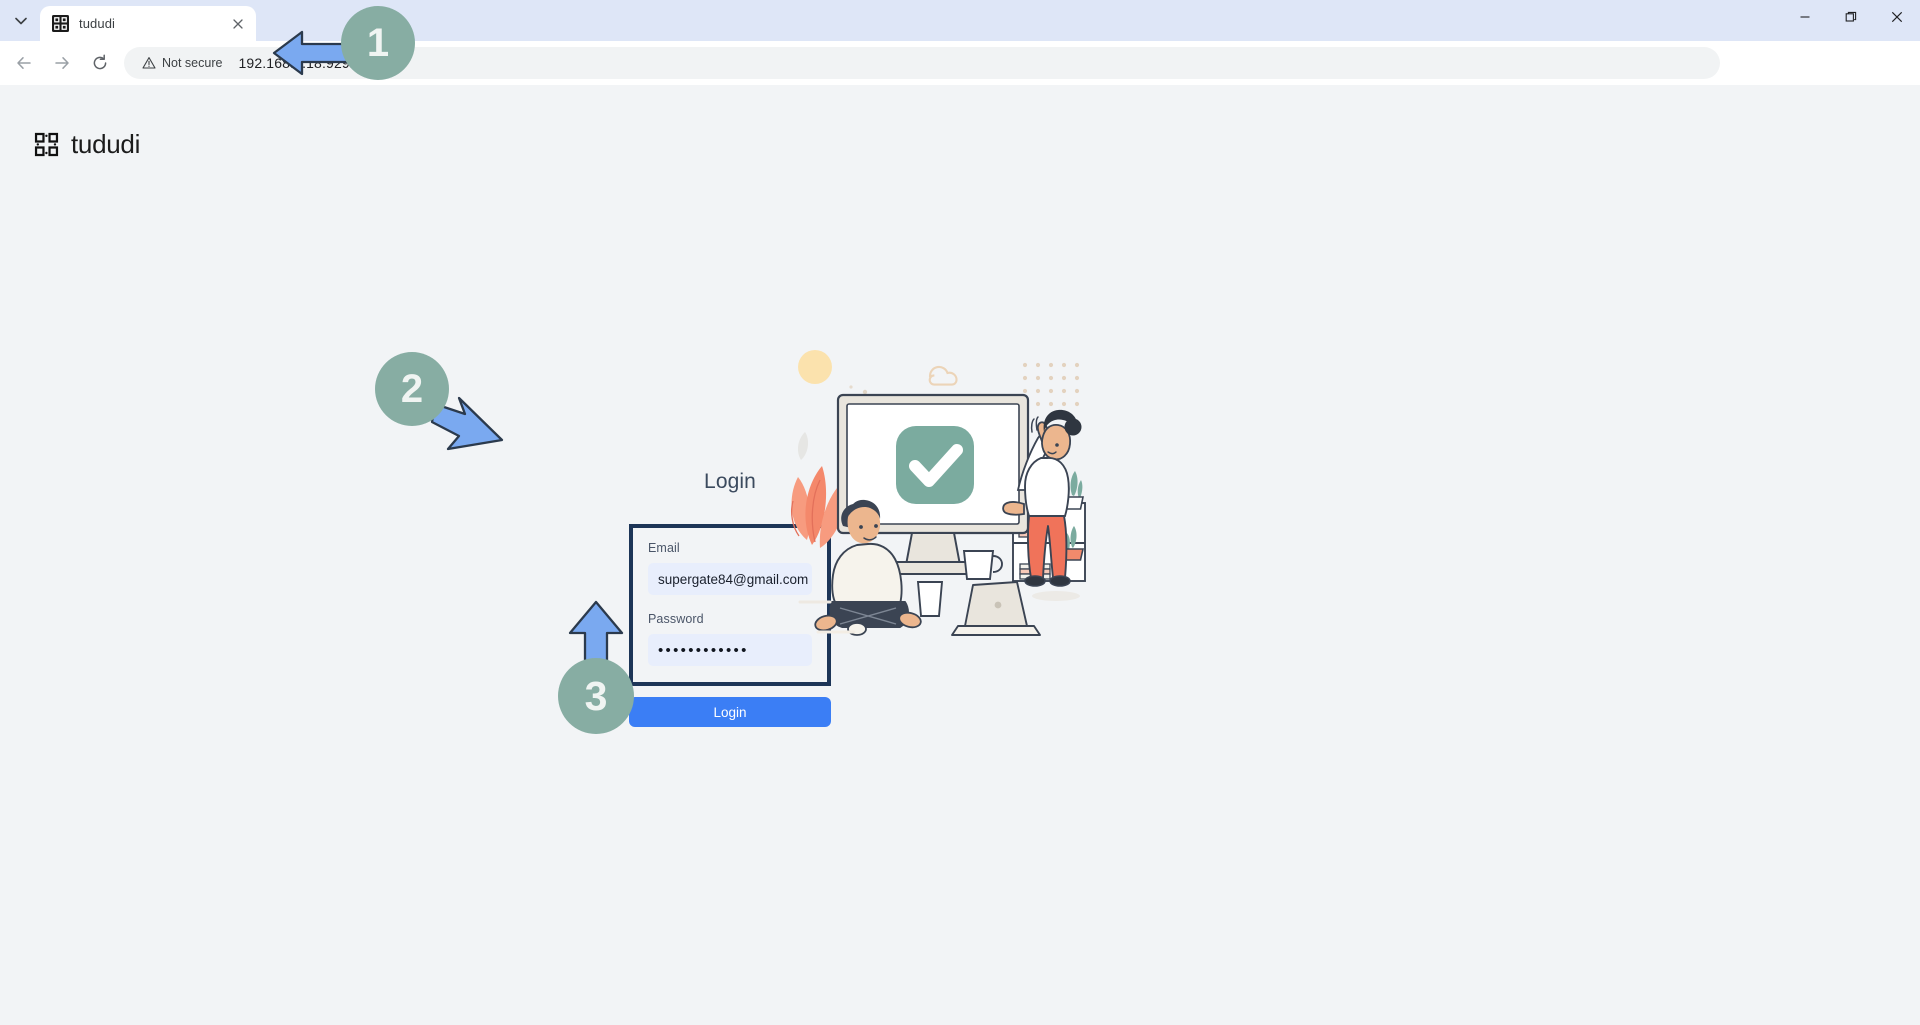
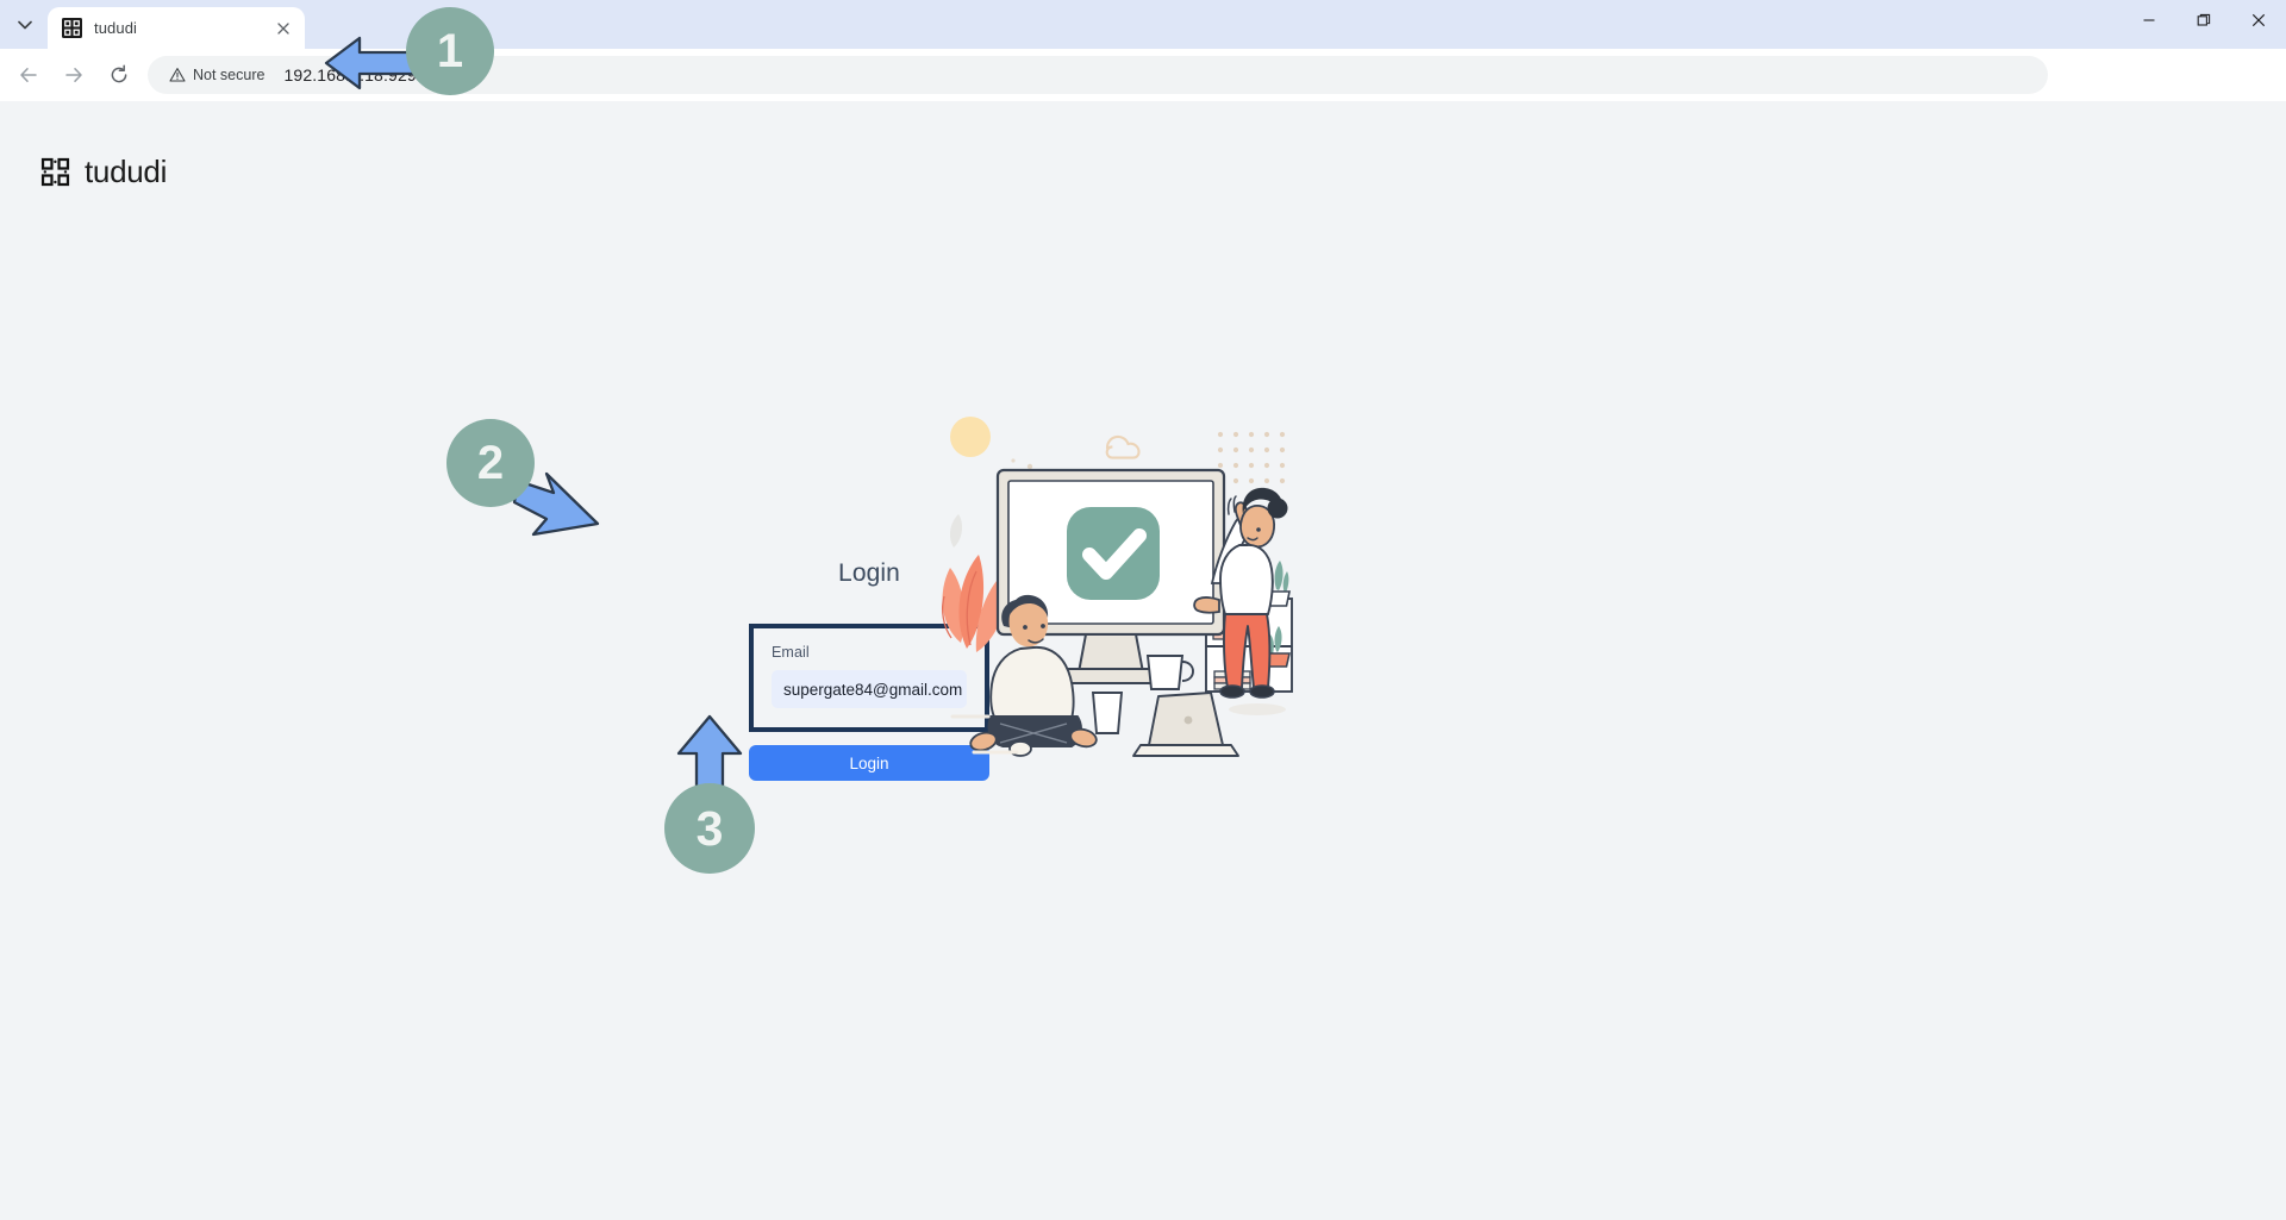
  tududi
  Not secure
  tududi
  Login
  Email
  supergate84@gmail.com
- Password
- ••••••••••••
  Login
  1
  2
  3
